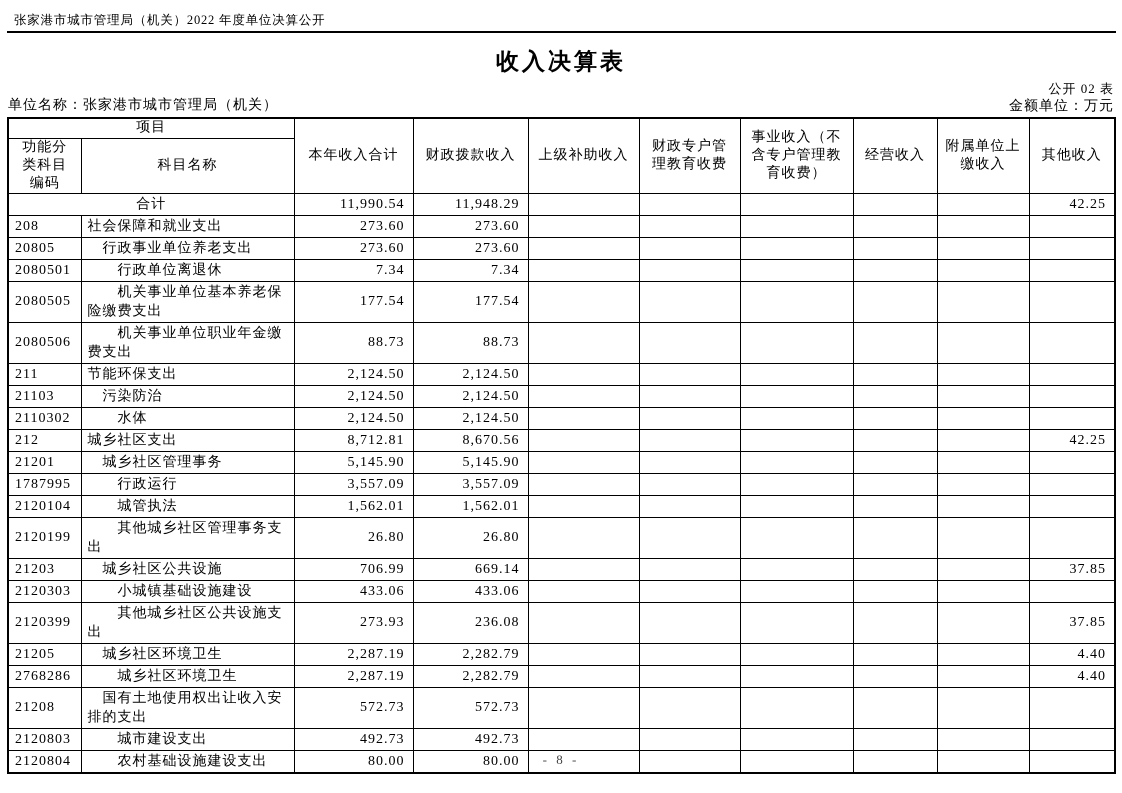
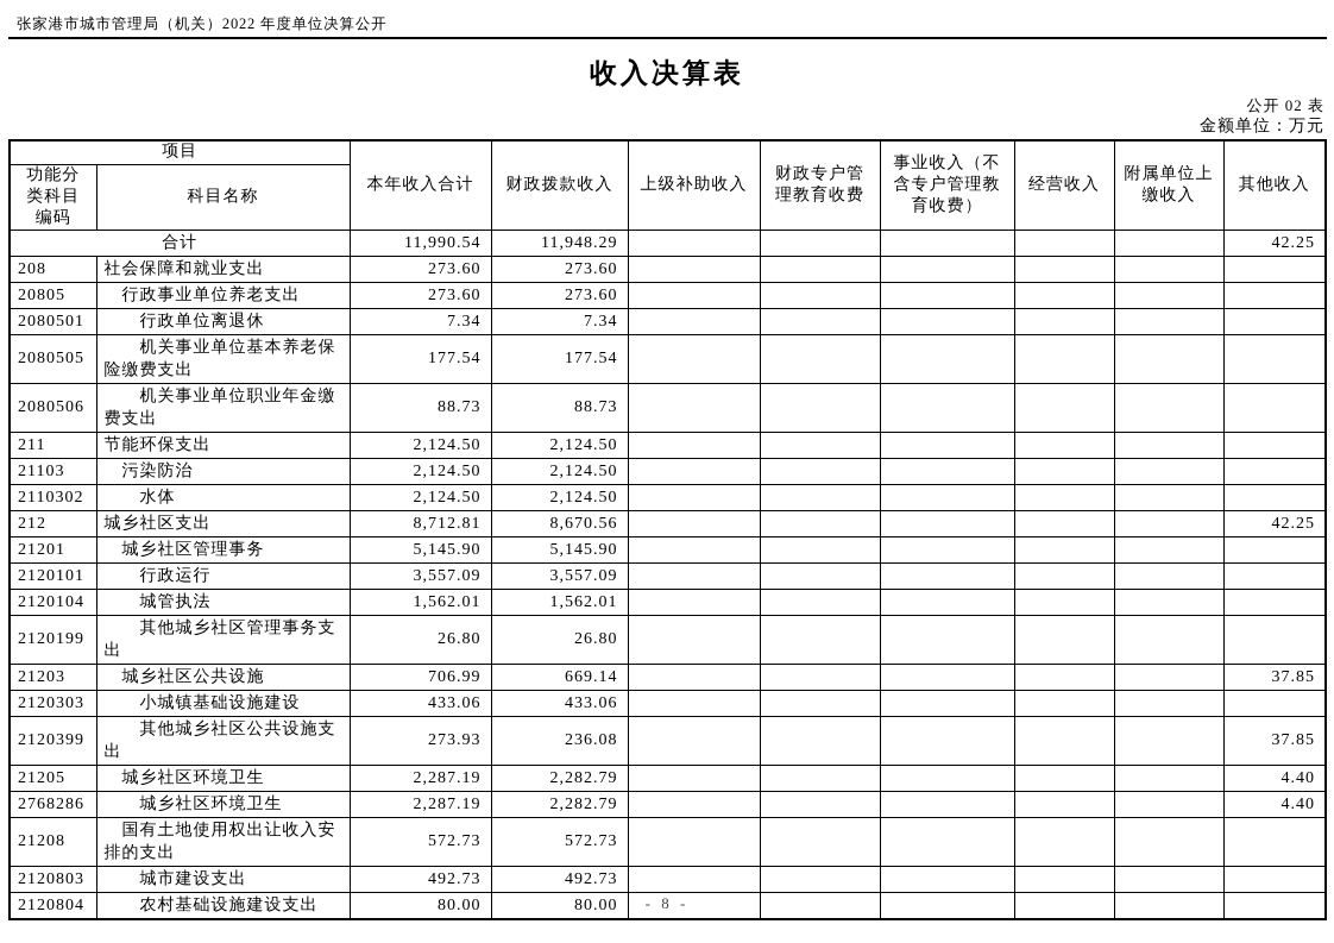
  张家港市城市管理局（机关）2022 年度单位决算公开
  收入决算表
  公开 02 表
- 单位名称：张家港市城市管理局（机关）
  金额单位：万元
  项目	本年收入合计	财政拨款收入	上级补助收入	财政专户管理教育收费	事业收入（不含专户管理教育收费）	经营收入	附属单位上缴收入	其他收入
  功能分类科目编码	科目名称
  合计	11,990.54	11,948.29						42.25
  208	社会保障和就业支出	273.60	273.60
  20805	行政事业单位养老支出	273.60	273.60
  2080501	行政单位离退休	7.34	7.34
  2080505	机关事业单位基本养老保险缴费支出	177.54	177.54
  2080506	机关事业单位职业年金缴费支出	88.73	88.73
  211	节能环保支出	2,124.50	2,124.50
  21103	污染防治	2,124.50	2,124.50
  2110302	水体	2,124.50	2,124.50
  212	城乡社区支出	8,712.81	8,670.56						42.25
  21201	城乡社区管理事务	5,145.90	5,145.90
- 1787995	行政运行	3,557.09	3,557.09
+ 2120101	行政运行	3,557.09	3,557.09
  2120104	城管执法	1,562.01	1,562.01
  2120199	其他城乡社区管理事务支出	26.80	26.80
  21203	城乡社区公共设施	706.99	669.14						37.85
  2120303	小城镇基础设施建设	433.06	433.06
  2120399	其他城乡社区公共设施支出	273.93	236.08						37.85
  21205	城乡社区环境卫生	2,287.19	2,282.79						4.40
  2768286	城乡社区环境卫生	2,287.19	2,282.79						4.40
  21208	国有土地使用权出让收入安排的支出	572.73	572.73
  2120803	城市建设支出	492.73	492.73
  2120804	农村基础设施建设支出	80.00	80.00
  - 8 -
